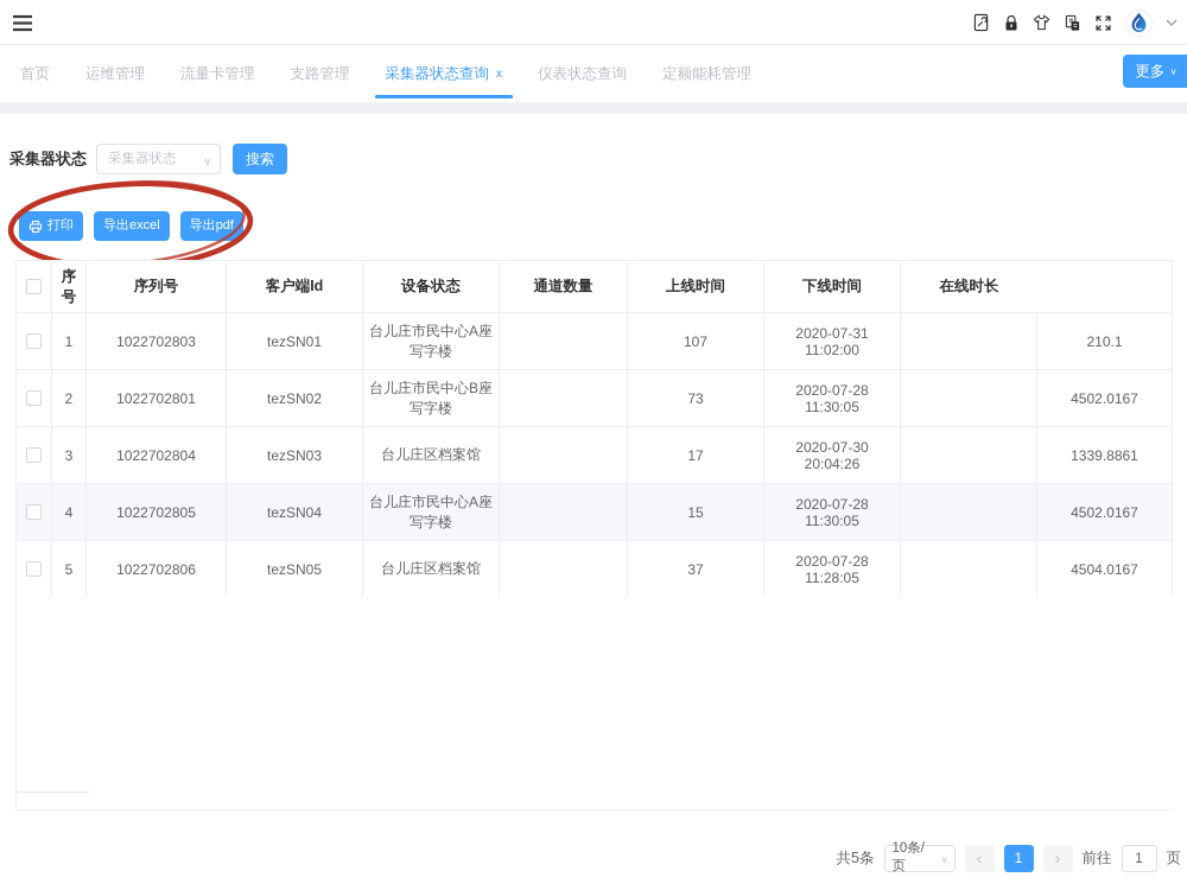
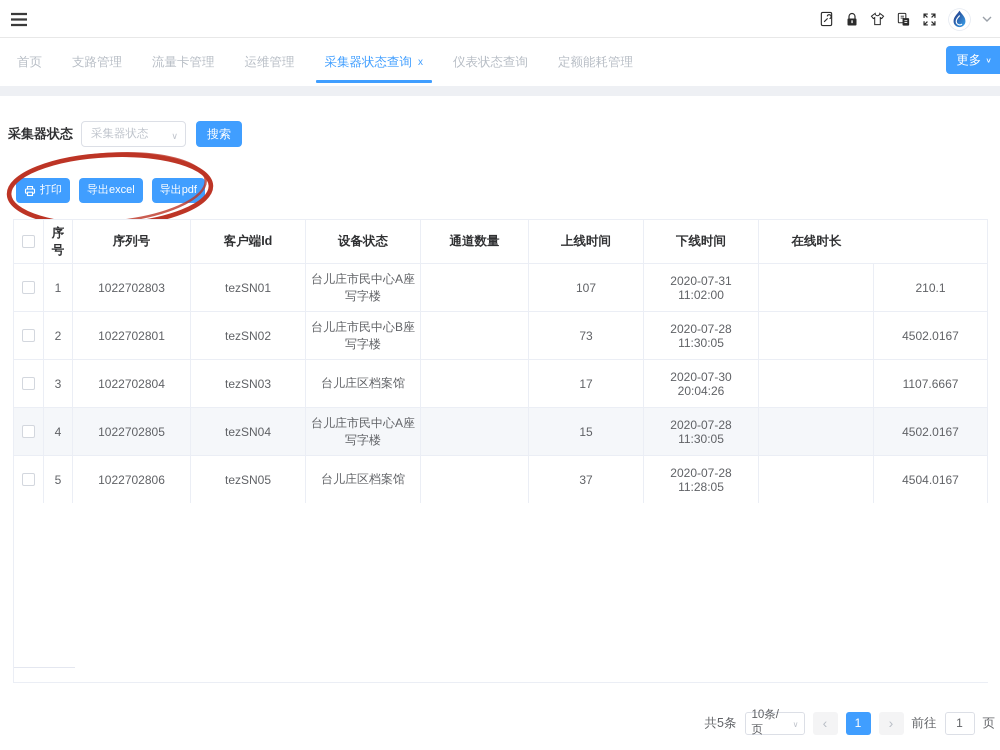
  首页
- 运维管理
+ 支路管理
  流量卡管理
- 支路管理
+ 运维管理
  采集器状态查询
  x
  仪表状态查询
  定额能耗管理
  更多
  ∨
  采集器状态
  采集器状态
  ∨
  搜索
  打印
  导出excel
  导出pdf
  序号
  序列号
  客户端Id
  设备状态
  通道数量
  上线时间
  下线时间
  在线时长
  1
  1022702803
  tezSN01
  台儿庄市民中心A座写字楼
  107
  2020-07-31 11:02:00
  210.1
  2
  1022702801
  tezSN02
  台儿庄市民中心B座写字楼
  73
  2020-07-28 11:30:05
  4502.0167
  3
  1022702804
  tezSN03
  台儿庄区档案馆
  17
  2020-07-30 20:04:26
- 1339.8861
+ 1107.6667
  4
  1022702805
  tezSN04
  台儿庄市民中心A座写字楼
  15
  2020-07-28 11:30:05
  4502.0167
  5
  1022702806
  tezSN05
  台儿庄区档案馆
  37
  2020-07-28 11:28:05
  4504.0167
  共5条
  10条/页
  ∨
  ‹
  1
  ›
  前往
  1
  页
